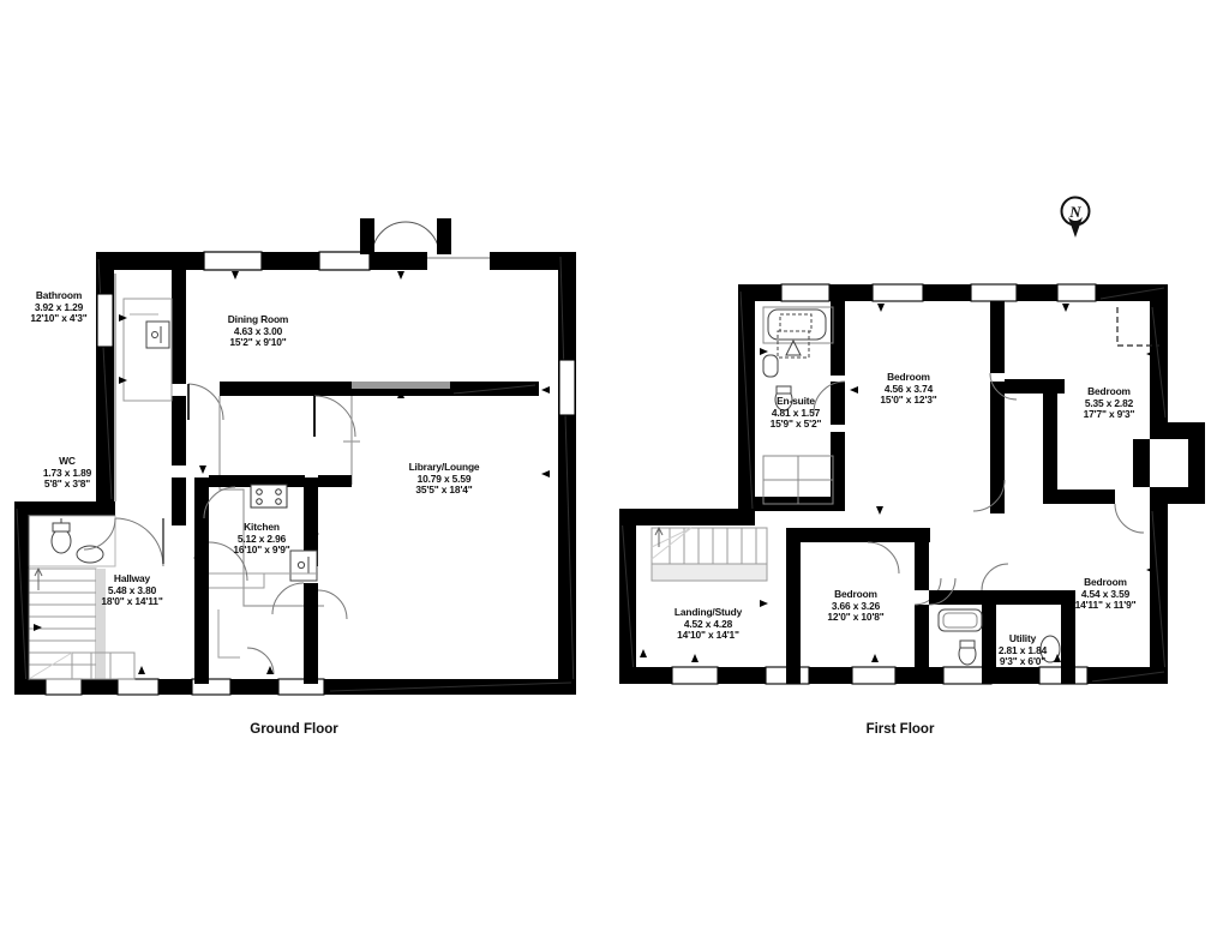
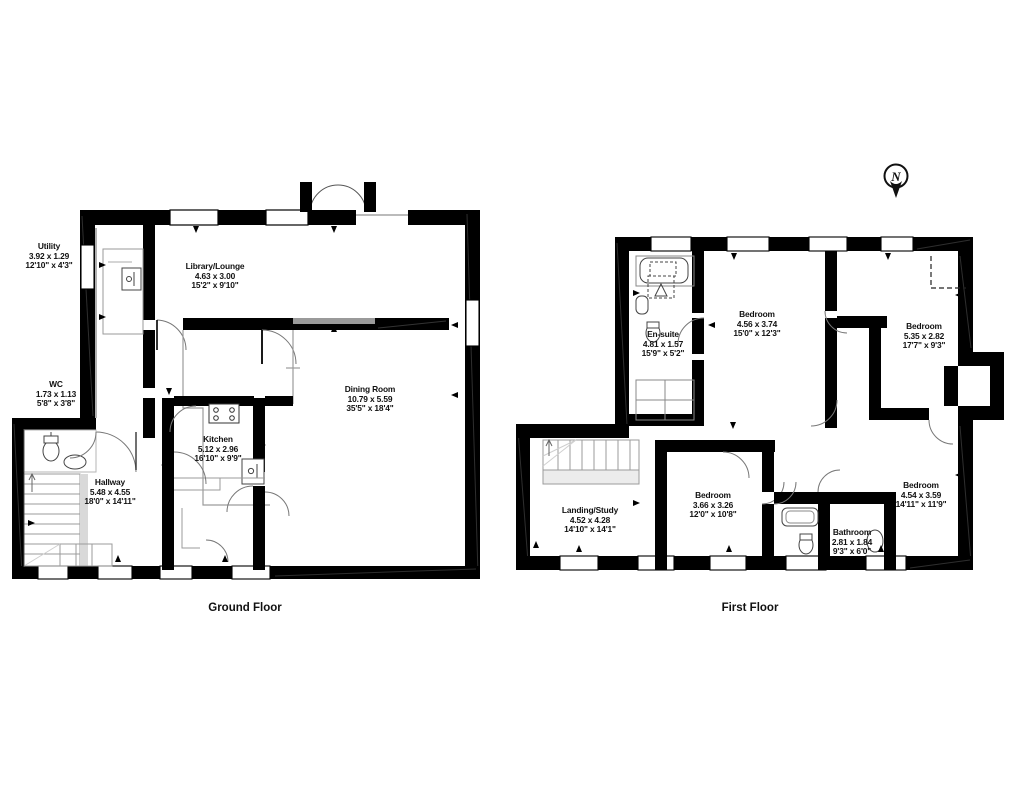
  N
- Bathroom
+ Utility
  3.92 x 1.29
  12'10" x 4'3"
- Dining Room
+ Library/Lounge
  4.63 x 3.00
  15'2" x 9'10"
  WC
- 1.73 x 1.89
+ 1.73 x 1.13
  5'8" x 3'8"
- Library/Lounge
+ Dining Room
  10.79 x 5.59
  35'5" x 18'4"
  Kitchen
  5.12 x 2.96
  16'10" x 9'9"
  Hallway
- 5.48 x 3.80
+ 5.48 x 4.55
  18'0" x 14'11"
  En-suite
  4.81 x 1.57
  15'9" x 5'2"
  Bedroom
  4.56 x 3.74
  15'0" x 12'3"
  Bedroom
  5.35 x 2.82
  17'7" x 9'3"
  Bedroom
  4.54 x 3.59
  14'11" x 11'9"
  Landing/Study
  4.52 x 4.28
  14'10" x 14'1"
  Bedroom
  3.66 x 3.26
  12'0" x 10'8"
- Utility
+ Bathroom
  2.81 x 1.84
  9'3" x 6'0"
  Ground Floor
  First Floor
